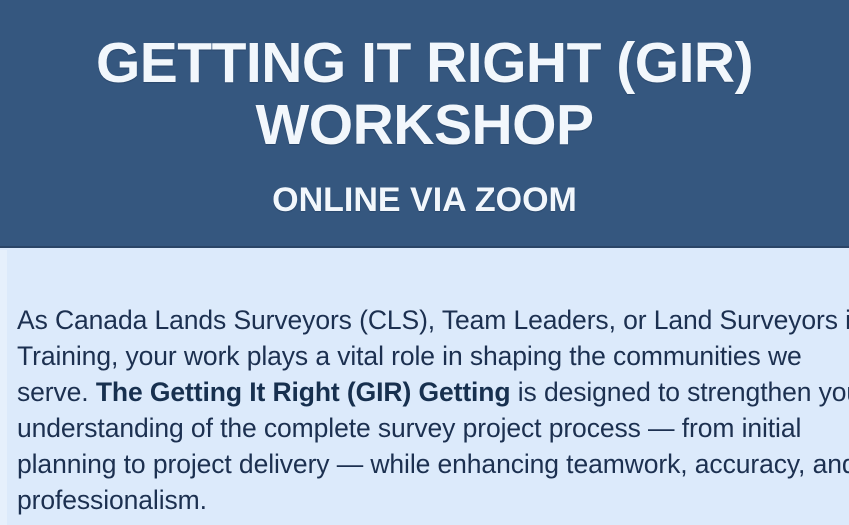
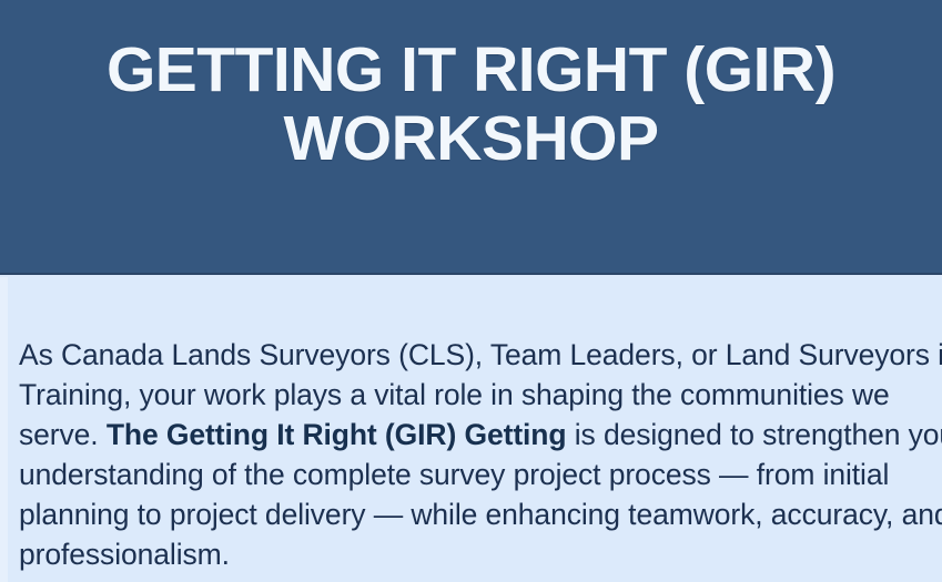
  GETTING IT RIGHT (GIR)
  WORKSHOP
- ONLINE VIA ZOOM
  As Canada Lands Surveyors (CLS), Team Leaders, or Land Surveyors i Training, your work plays a vital role in shaping the communities we serve. The Getting It Right (GIR) Getting is designed to strengthen yo understanding of the complete survey project process — from initial planning to project delivery — while enhancing teamwork, accuracy, an professionalism.
